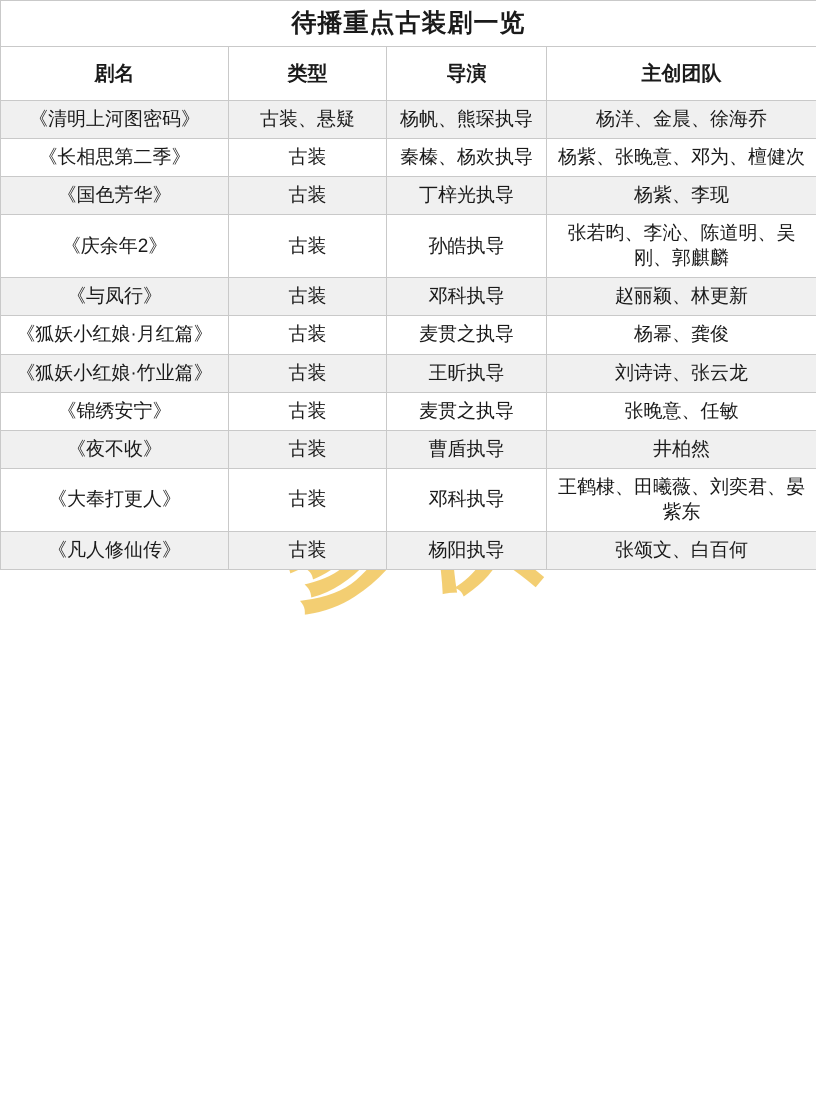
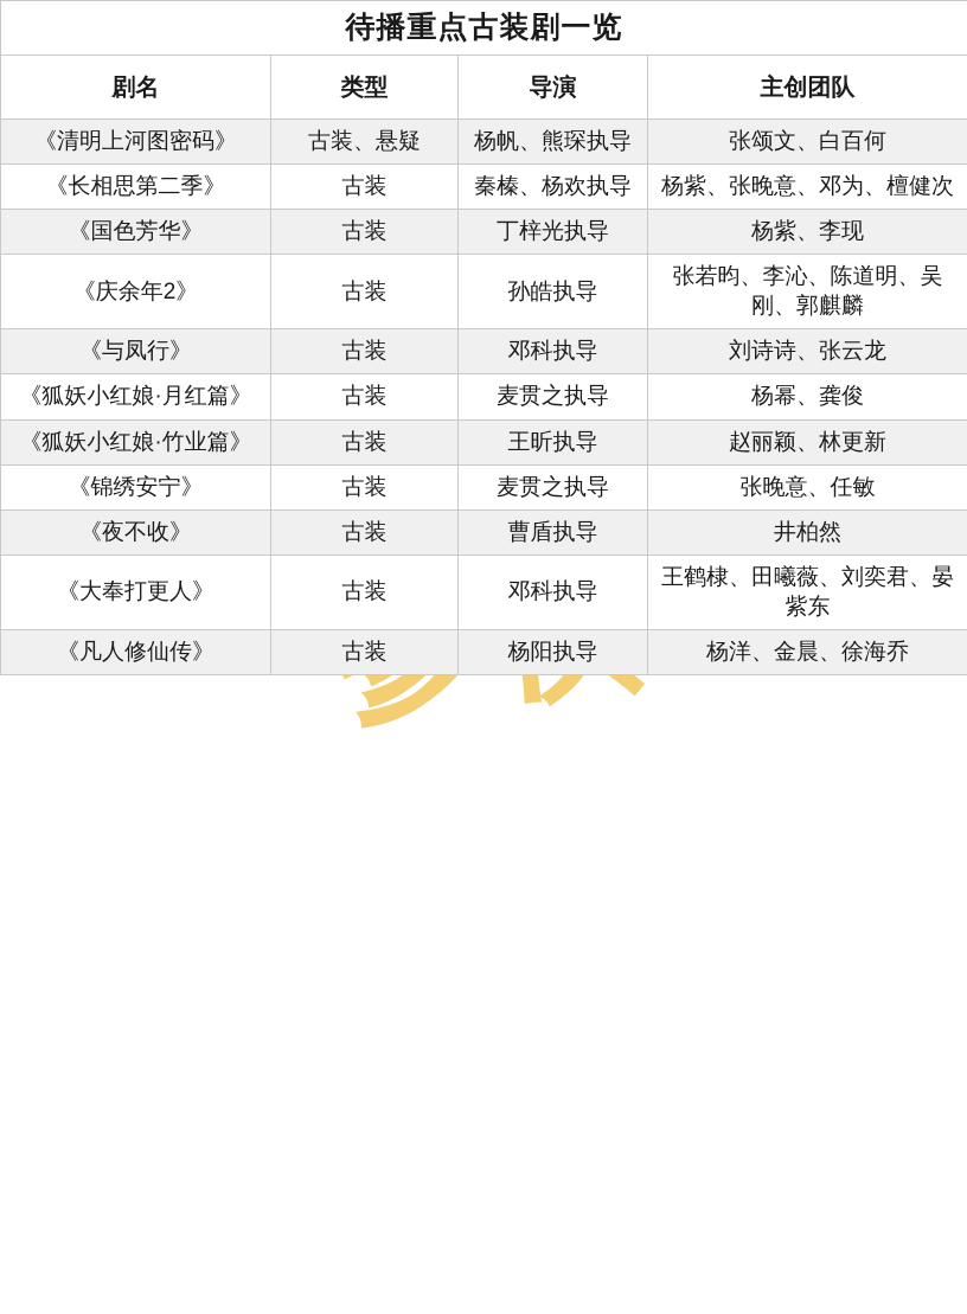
  待播重点古装剧一览
  剧名	类型	导演	主创团队
- 《清明上河图密码》	古装、悬疑	杨帆、熊琛执导	杨洋、金晨、徐海乔
+ 《清明上河图密码》	古装、悬疑	杨帆、熊琛执导	张颂文、白百何
  《长相思第二季》	古装	秦榛、杨欢执导	杨紫、张晚意、邓为、檀健次
  《国色芳华》	古装	丁梓光执导	杨紫、李现
  《庆余年2》	古装	孙皓执导	张若昀、李沁、陈道明、吴刚、郭麒麟
- 《与凤行》	古装	邓科执导	赵丽颖、林更新
+ 《与凤行》	古装	邓科执导	刘诗诗、张云龙
  《狐妖小红娘·月红篇》	古装	麦贯之执导	杨幂、龚俊
- 《狐妖小红娘·竹业篇》	古装	王昕执导	刘诗诗、张云龙
+ 《狐妖小红娘·竹业篇》	古装	王昕执导	赵丽颖、林更新
  《锦绣安宁》	古装	麦贯之执导	张晚意、任敏
  《夜不收》	古装	曹盾执导	井柏然
  《大奉打更人》	古装	邓科执导	王鹤棣、田曦薇、刘奕君、晏紫东
- 《凡人修仙传》	古装	杨阳执导	张颂文、白百何
+ 《凡人修仙传》	古装	杨阳执导	杨洋、金晨、徐海乔
